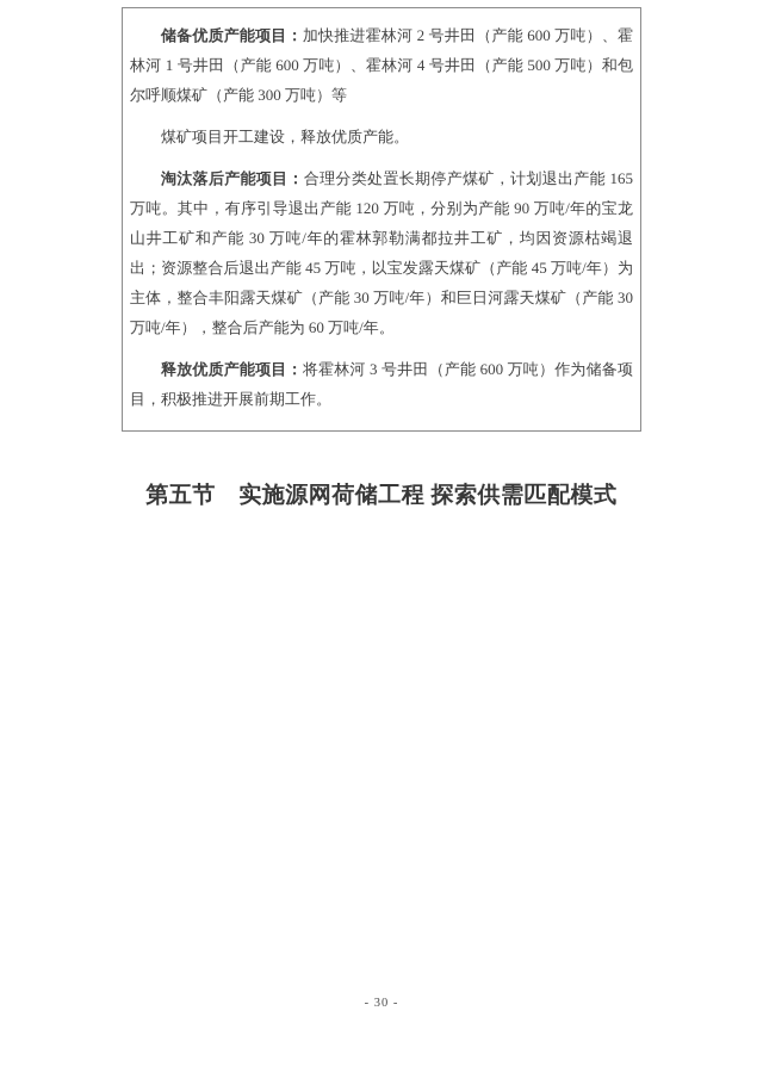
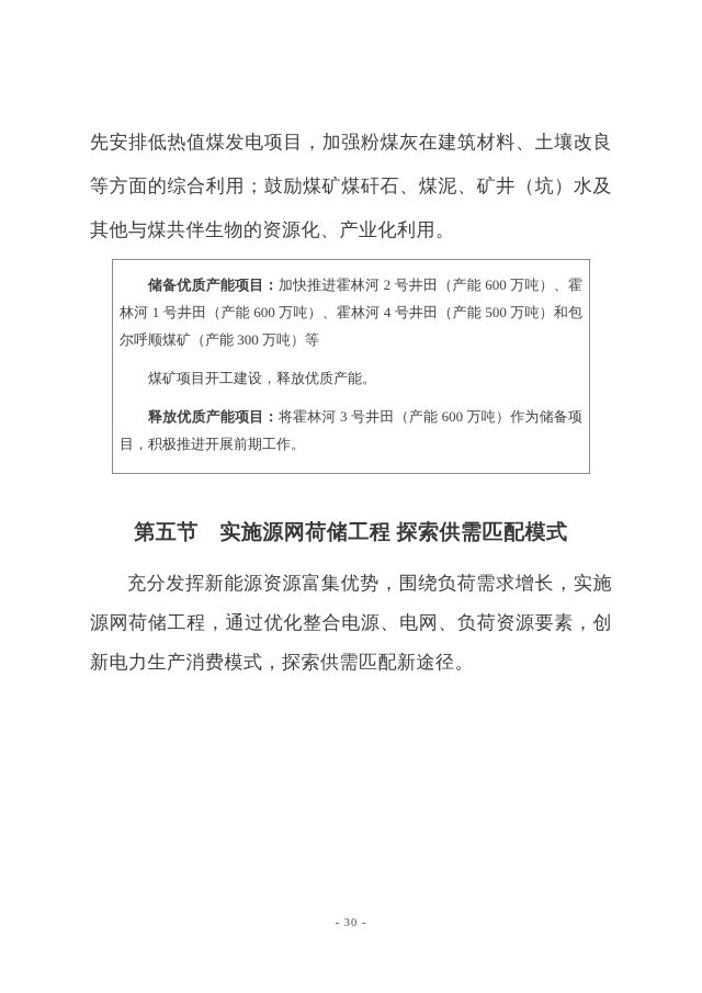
+ 先安排低热值煤发电项目，加强粉煤灰在建筑材料、土壤改良等方面的综合利用；鼓励煤矿煤矸石、煤泥、矿井（坑）水及其他与煤共伴生物的资源化、产业化利用。
  储备优质产能项目：加快推进霍林河 2 号井田（产能 600 万吨）、霍林河 1 号井田（产能 600 万吨）、霍林河 4 号井田（产能 500 万吨）和包尔呼顺煤矿（产能 300 万吨）等
  煤矿项目开工建设，释放优质产能。
- 淘汰落后产能项目：合理分类处置长期停产煤矿，计划退出产能 165 万吨。其中，有序引导退出产能 120 万吨，分别为产能 90 万吨/年的宝龙山井工矿和产能 30 万吨/年的霍林郭勒满都拉井工矿，均因资源枯竭退出；资源整合后退出产能 45 万吨，以宝发露天煤矿（产能 45 万吨/年）为主体，整合丰阳露天煤矿（产能 30 万吨/年）和巨日河露天煤矿（产能 30 万吨/年），整合后产能为 60 万吨/年。
  释放优质产能项目：将霍林河 3 号井田（产能 600 万吨）作为储备项目，积极推进开展前期工作。
  第五节 实施源网荷储工程 探索供需匹配模式
+ 充分发挥新能源资源富集优势，围绕负荷需求增长，实施源网荷储工程，通过优化整合电源、电网、负荷资源要素，创新电力生产消费模式，探索供需匹配新途径。
  - 30 -
